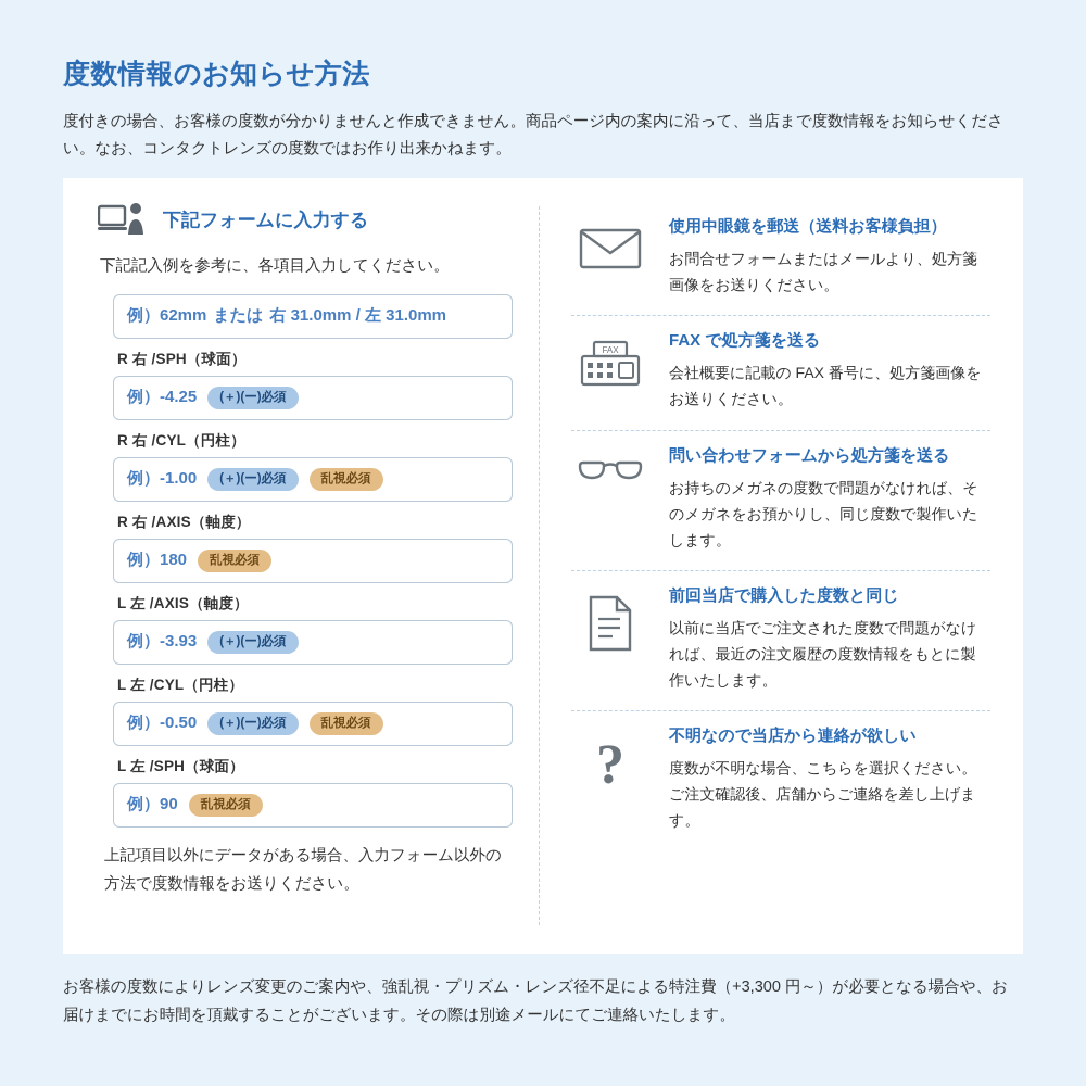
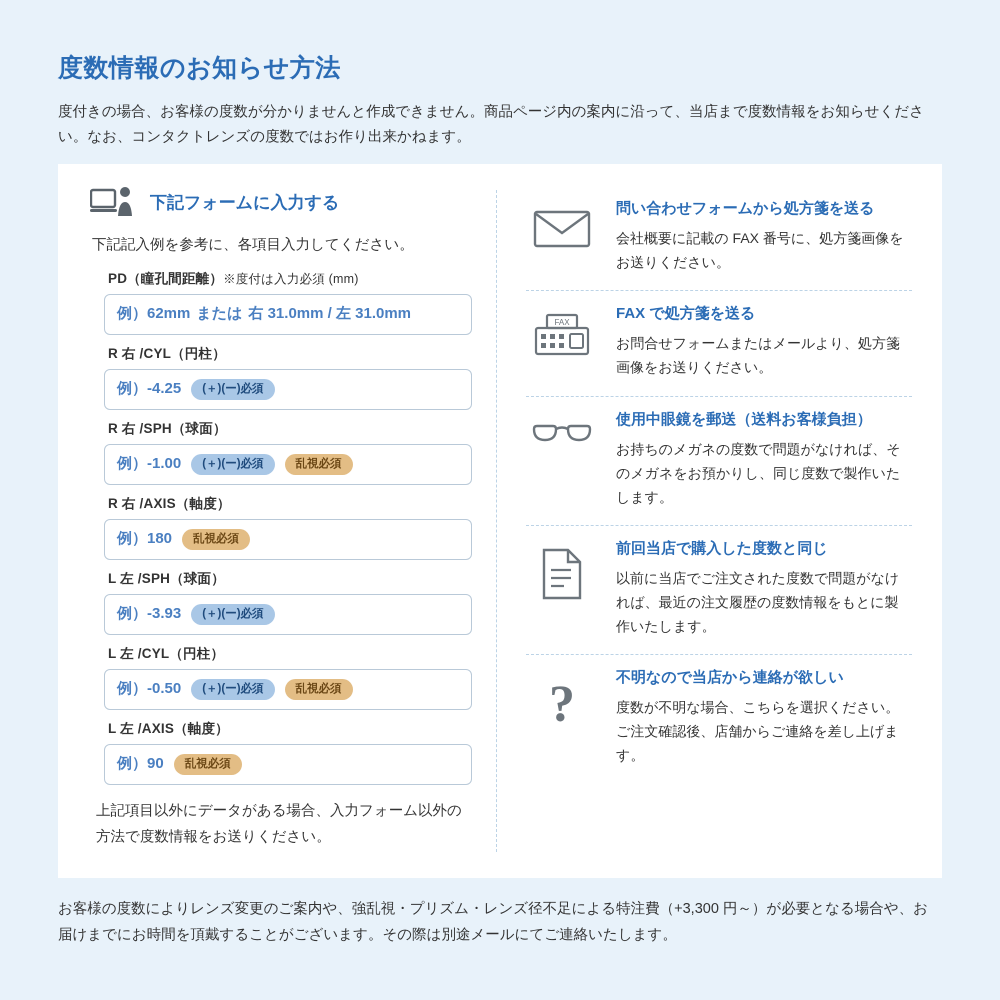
  度数情報のお知らせ方法
  度付きの場合、お客様の度数が分かりませんと作成できません。商品ページ内の案内に沿って、当店まで度数情報をお知らせください。なお、コンタクトレンズの度数ではお作り出来かねます。
  下記フォームに入力する
  下記記入例を参考に、各項目入力してください。
+ PD（瞳孔間距離）※度付は入力必須 (mm)
  例）62mm
  または
  右 31.0mm / 左 31.0mm
- R 右 /SPH（球面）
+ R 右 /CYL（円柱）
  例）-4.25
  (＋)(ー)必須
- R 右 /CYL（円柱）
+ R 右 /SPH（球面）
  例）-1.00
  (＋)(ー)必須
  乱視必須
  R 右 /AXIS（軸度）
  例）180
  乱視必須
- L 左 /AXIS（軸度）
+ L 左 /SPH（球面）
  例）-3.93
  (＋)(ー)必須
  L 左 /CYL（円柱）
  例）-0.50
  (＋)(ー)必須
  乱視必須
- L 左 /SPH（球面）
+ L 左 /AXIS（軸度）
  例）90
  乱視必須
  上記項目以外にデータがある場合、入力フォーム以外の方法で度数情報をお送りください。
- 使用中眼鏡を郵送（送料お客様負担）
+ 問い合わせフォームから処方箋を送る
- お問合せフォームまたはメールより、処方箋画像をお送りください。
+ 会社概要に記載の FAX 番号に、処方箋画像をお送りください。
  FAX
  FAX で処方箋を送る
- 会社概要に記載の FAX 番号に、処方箋画像をお送りください。
+ お問合せフォームまたはメールより、処方箋画像をお送りください。
- 問い合わせフォームから処方箋を送る
+ 使用中眼鏡を郵送（送料お客様負担）
  お持ちのメガネの度数で問題がなければ、そのメガネをお預かりし、同じ度数で製作いたします。
  前回当店で購入した度数と同じ
  以前に当店でご注文された度数で問題がなければ、最近の注文履歴の度数情報をもとに製作いたします。
  ?
  不明なので当店から連絡が欲しい
  度数が不明な場合、こちらを選択ください。ご注文確認後、店舗からご連絡を差し上げます。
  お客様の度数によりレンズ変更のご案内や、強乱視・プリズム・レンズ径不足による特注費（+3,300 円～）が必要となる場合や、お届けまでにお時間を頂戴することがございます。その際は別途メールにてご連絡いたします。
